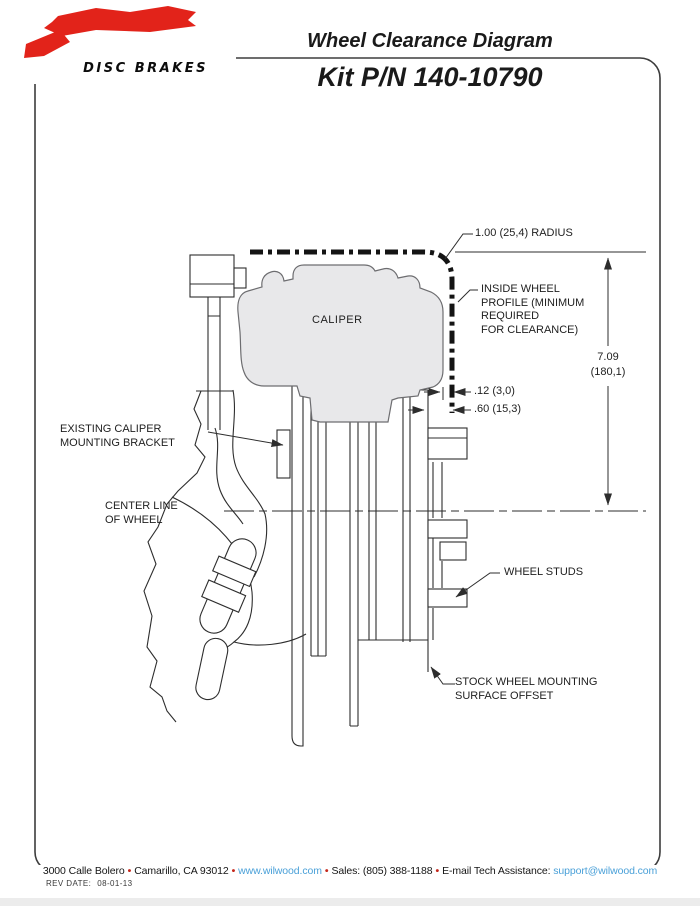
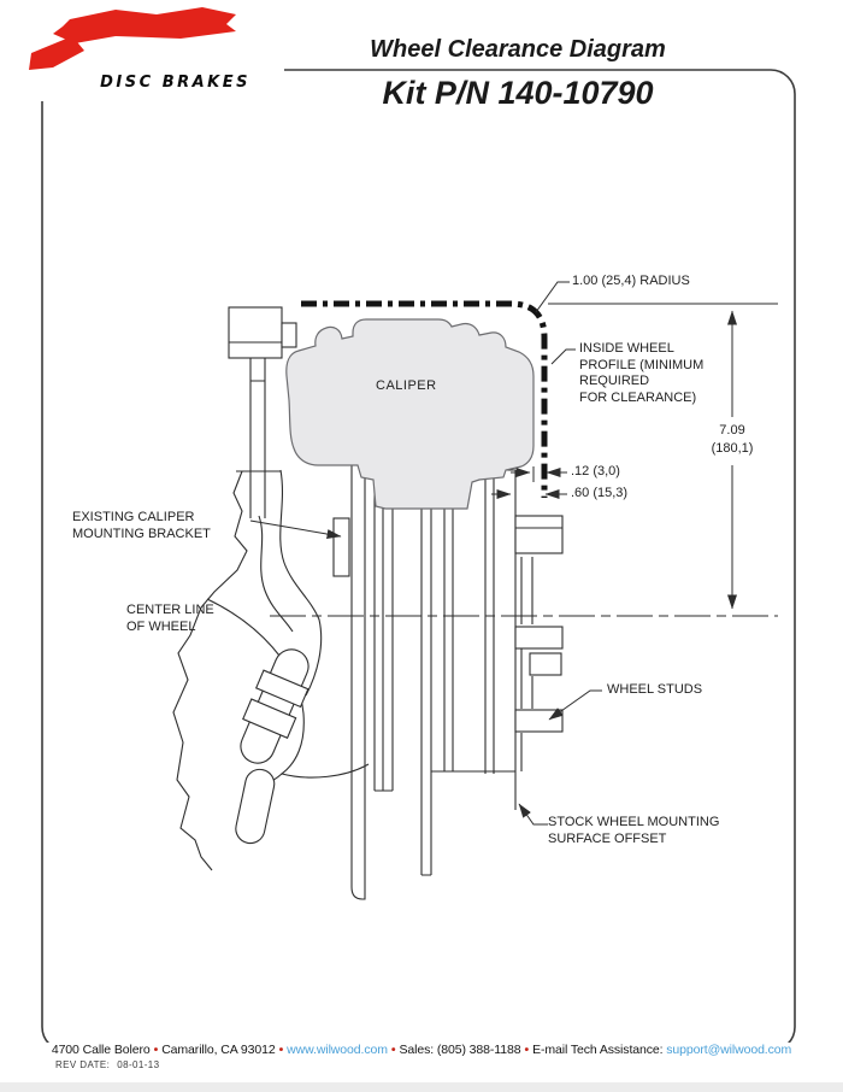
  DISC BRAKES
  Wheel Clearance Diagram
  Kit P/N 140-10790
  1.00 (25,4) RADIUS
  INSIDE WHEEL
  PROFILE (MINIMUM
  REQUIRED
  FOR CLEARANCE)
  CALIPER
  7.09
  (180,1)
  .12 (3,0)
  .60 (15,3)
  EXISTING CALIPER
  MOUNTING BRACKET
  CENTER LINE
  OF WHEEL
  WHEEL STUDS
  STOCK WHEEL MOUNTING
  SURFACE OFFSET
- 3000 Calle Bolero • Camarillo, CA 93012 • www.wilwood.com • Sales: (805) 388-1188 • E-mail Tech Assistance: support@wilwood.com
+ 4700 Calle Bolero • Camarillo, CA 93012 • www.wilwood.com • Sales: (805) 388-1188 • E-mail Tech Assistance: support@wilwood.com
  REV DATE: 08-01-13
